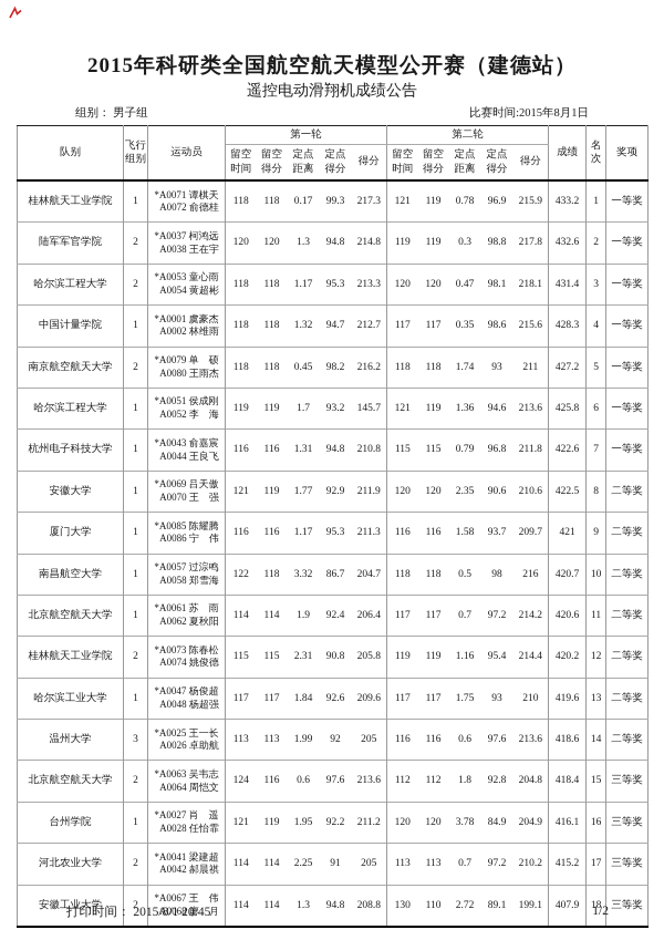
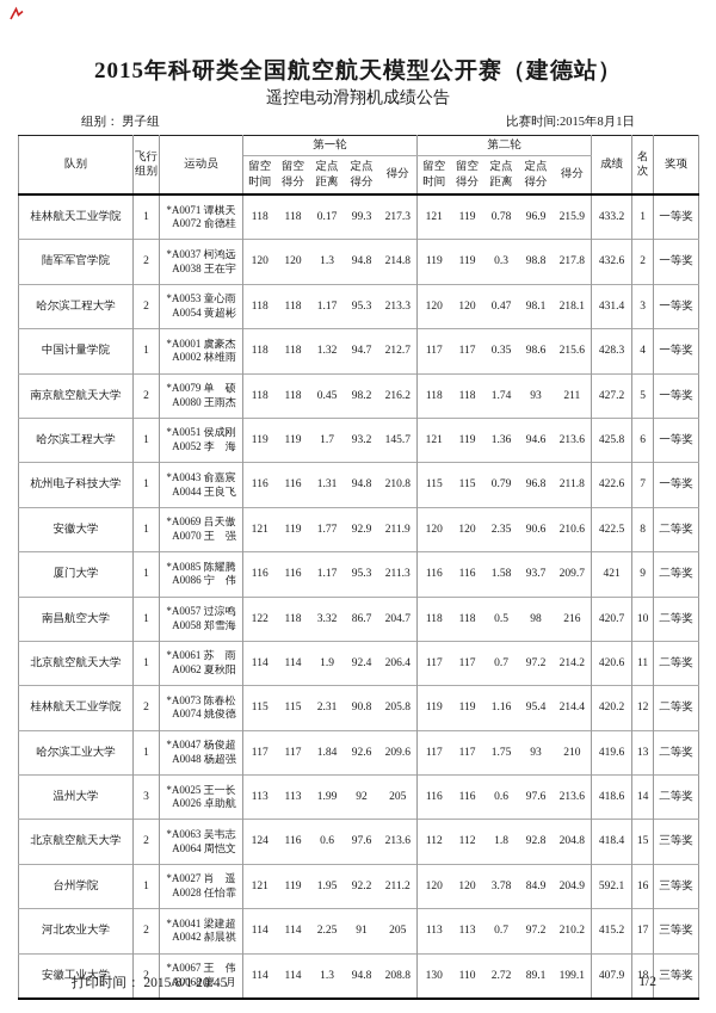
  2015年科研类全国航空航天模型公开赛（建德站）
  遥控电动滑翔机成绩公告
  组别： 男子组
  比赛时间:2015年8月1日
  队别	飞行 组别	运动员	第一轮	第二轮	成绩	名 次	奖项
  留空 时间	留空 得分	定点 距离	定点 得分	得分	留空 时间	留空 得分	定点 距离	定点 得分	得分
  桂林航天工业学院	1	*A0071 谭棋天A0072 俞德桂	118	118	0.17	99.3	217.3	121	119	0.78	96.9	215.9	433.2	1	一等奖
  陆军军官学院	2	*A0037 柯鸿远A0038 王在宇	120	120	1.3	94.8	214.8	119	119	0.3	98.8	217.8	432.6	2	一等奖
  哈尔滨工程大学	2	*A0053 童心雨A0054 黄超彬	118	118	1.17	95.3	213.3	120	120	0.47	98.1	218.1	431.4	3	一等奖
  中国计量学院	1	*A0001 虞豪杰A0002 林维雨	118	118	1.32	94.7	212.7	117	117	0.35	98.6	215.6	428.3	4	一等奖
  南京航空航天大学	2	*A0079 单 硕A0080 王雨杰	118	118	0.45	98.2	216.2	118	118	1.74	93	211	427.2	5	一等奖
  哈尔滨工程大学	1	*A0051 侯成刚A0052 李 海	119	119	1.7	93.2	145.7	121	119	1.36	94.6	213.6	425.8	6	一等奖
  杭州电子科技大学	1	*A0043 俞嘉宸A0044 王良飞	116	116	1.31	94.8	210.8	115	115	0.79	96.8	211.8	422.6	7	一等奖
  安徽大学	1	*A0069 吕天傲A0070 王 强	121	119	1.77	92.9	211.9	120	120	2.35	90.6	210.6	422.5	8	二等奖
  厦门大学	1	*A0085 陈耀腾A0086 宁 伟	116	116	1.17	95.3	211.3	116	116	1.58	93.7	209.7	421	9	二等奖
  南昌航空大学	1	*A0057 过淙鸣A0058 郑雪海	122	118	3.32	86.7	204.7	118	118	0.5	98	216	420.7	10	二等奖
  北京航空航天大学	1	*A0061 苏 雨A0062 夏秋阳	114	114	1.9	92.4	206.4	117	117	0.7	97.2	214.2	420.6	11	二等奖
  桂林航天工业学院	2	*A0073 陈春松A0074 姚俊德	115	115	2.31	90.8	205.8	119	119	1.16	95.4	214.4	420.2	12	二等奖
  哈尔滨工业大学	1	*A0047 杨俊超A0048 杨超强	117	117	1.84	92.6	209.6	117	117	1.75	93	210	419.6	13	二等奖
  温州大学	3	*A0025 王一长A0026 卓助航	113	113	1.99	92	205	116	116	0.6	97.6	213.6	418.6	14	二等奖
  北京航空航天大学	2	*A0063 吴韦志A0064 周恺文	124	116	0.6	97.6	213.6	112	112	1.8	92.8	204.8	418.4	15	三等奖
- 台州学院	1	*A0027 肖 遥A0028 任怡霏	121	119	1.95	92.2	211.2	120	120	3.78	84.9	204.9	416.1	16	三等奖
+ 台州学院	1	*A0027 肖 遥A0028 任怡霏	121	119	1.95	92.2	211.2	120	120	3.78	84.9	204.9	592.1	16	三等奖
  河北农业大学	2	*A0041 梁建超A0042 郝晨祺	114	114	2.25	91	205	113	113	0.7	97.2	210.2	415.2	17	三等奖
  安徽工业大学	2	*A0067 王 伟A0068 廖 月	114	114	1.3	94.8	208.8	130	110	2.72	89.1	199.1	407.9	18	三等奖
  打印时间： 2015/8/1 20:45
  1/2
